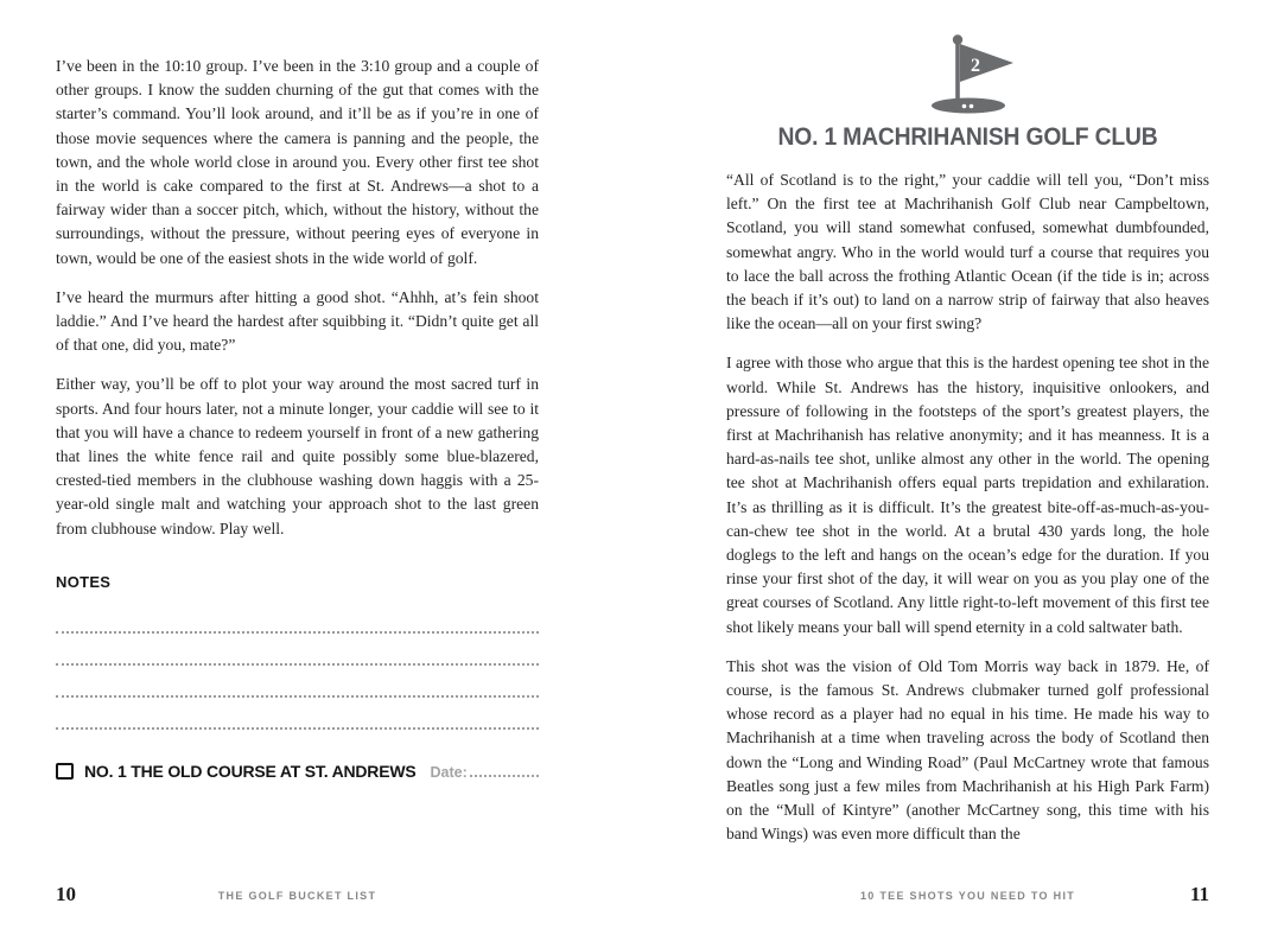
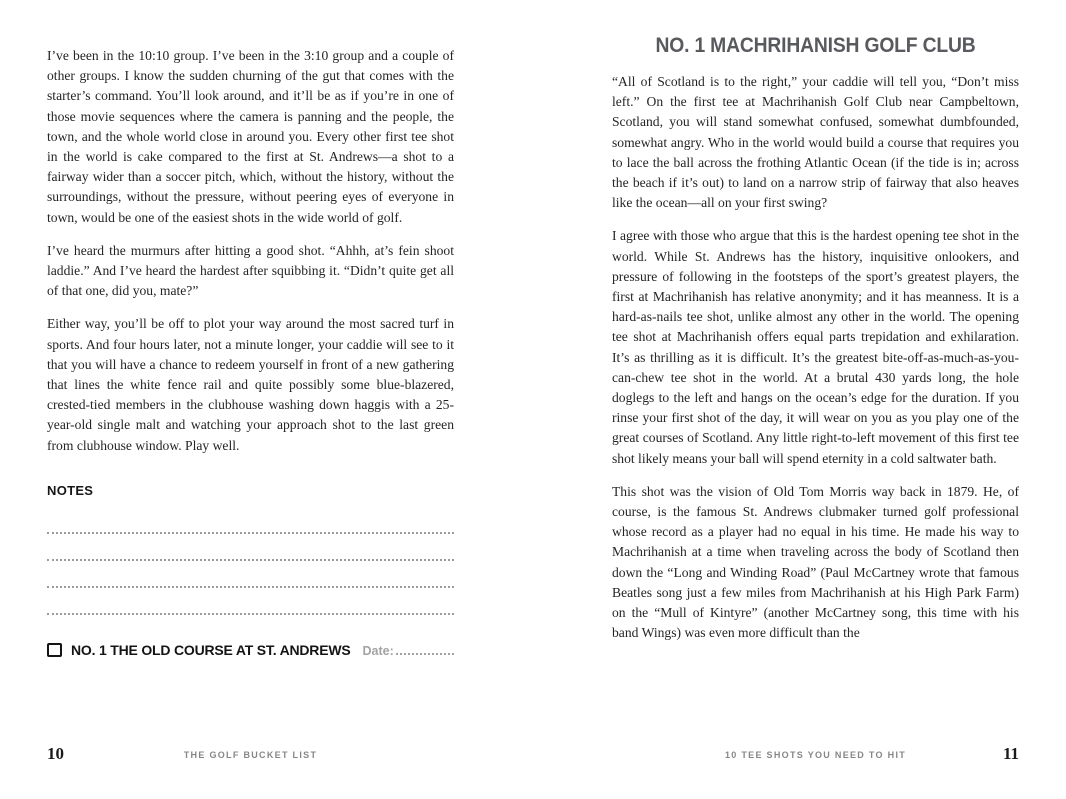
  I’ve been in the 10:10 group. I’ve been in the 3:10 group and a couple of other groups. I know the sudden churning of the gut that comes with the starter’s command. You’ll look around, and it’ll be as if you’re in one of those movie sequences where the camera is panning and the people, the town, and the whole world close in around you. Every other first tee shot in the world is cake compared to the first at St. Andrews—a shot to a fairway wider than a soccer pitch, which, without the history, without the surroundings, without the pressure, without peering eyes of everyone in town, would be one of the easiest shots in the wide world of golf.
  I’ve heard the murmurs after hitting a good shot. “Ahhh, at’s fein shoot laddie.” And I’ve heard the hardest after squibbing it. “Didn’t quite get all of that one, did you, mate?”
  Either way, you’ll be off to plot your way around the most sacred turf in sports. And four hours later, not a minute longer, your caddie will see to it that you will have a chance to redeem yourself in front of a new gathering that lines the white fence rail and quite possibly some blue-blazered, crested-tied members in the clubhouse washing down haggis with a 25-year-old single malt and watching your approach shot to the last green from clubhouse window. Play well.
  NOTES
  NO. 1 THE OLD COURSE AT ST. ANDREWS
  Date:
- 2
  NO. 1 MACHRIHANISH GOLF CLUB
- “All of Scotland is to the right,” your caddie will tell you, “Don’t miss left.” On the first tee at Machrihanish Golf Club near Campbeltown, Scotland, you will stand somewhat confused, somewhat dumbfounded, somewhat angry. Who in the world would turf a course that requires you to lace the ball across the frothing Atlantic Ocean (if the tide is in; across the beach if it’s out) to land on a narrow strip of fairway that also heaves like the ocean—all on your first swing?
+ “All of Scotland is to the right,” your caddie will tell you, “Don’t miss left.” On the first tee at Machrihanish Golf Club near Campbeltown, Scotland, you will stand somewhat confused, somewhat dumbfounded, somewhat angry. Who in the world would build a course that requires you to lace the ball across the frothing Atlantic Ocean (if the tide is in; across the beach if it’s out) to land on a narrow strip of fairway that also heaves like the ocean—all on your first swing?
  I agree with those who argue that this is the hardest opening tee shot in the world. While St. Andrews has the history, inquisitive onlookers, and pressure of following in the footsteps of the sport’s greatest players, the first at Machrihanish has relative anonymity; and it has meanness. It is a hard-as-nails tee shot, unlike almost any other in the world. The opening tee shot at Machrihanish offers equal parts trepidation and exhilaration. It’s as thrilling as it is difficult. It’s the greatest bite-off-as-much-as-you-can-chew tee shot in the world. At a brutal 430 yards long, the hole doglegs to the left and hangs on the ocean’s edge for the duration. If you rinse your first shot of the day, it will wear on you as you play one of the great courses of Scotland. Any little right-to-left movement of this first tee shot likely means your ball will spend eternity in a cold saltwater bath.
  This shot was the vision of Old Tom Morris way back in 1879. He, of course, is the famous St. Andrews clubmaker turned golf professional whose record as a player had no equal in his time. He made his way to Machrihanish at a time when traveling across the body of Scotland then down the “Long and Winding Road” (Paul McCartney wrote that famous Beatles song just a few miles from Machrihanish at his High Park Farm) on the “Mull of Kintyre” (another McCartney song, this time with his band Wings) was even more difficult than the
  10
  THE GOLF BUCKET LIST
  10 TEE SHOTS YOU NEED TO HIT
  11
